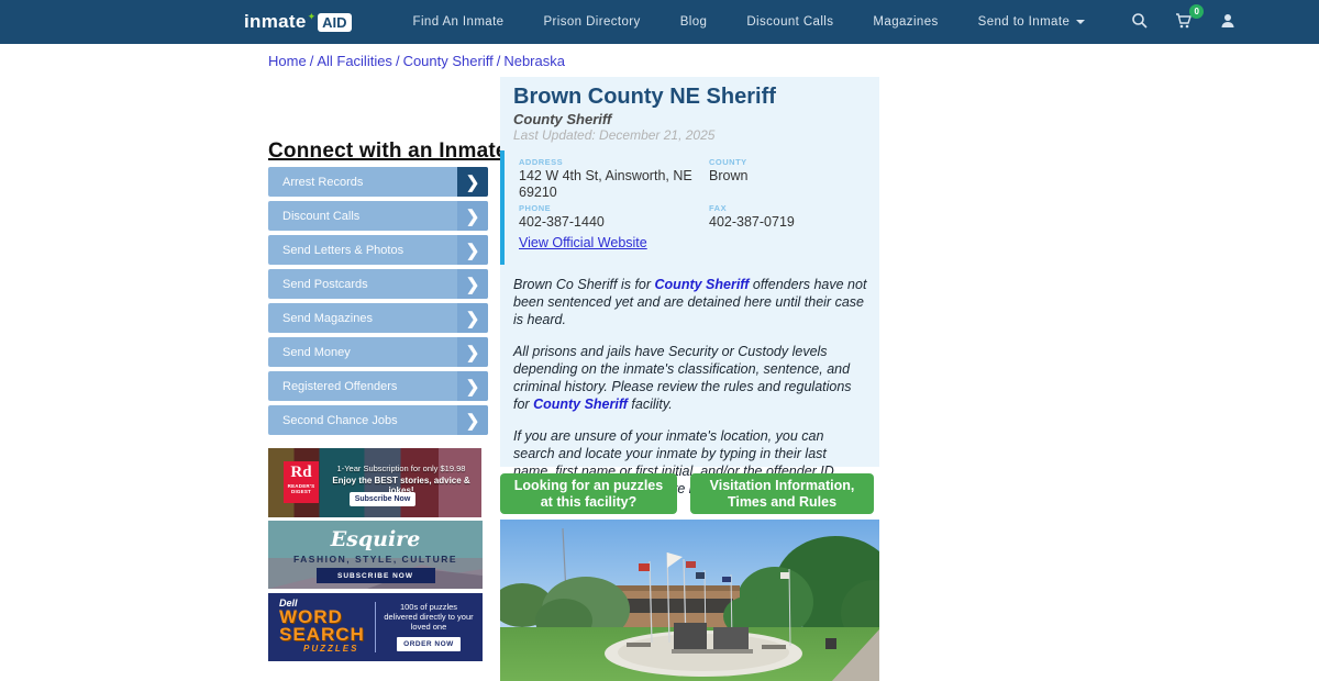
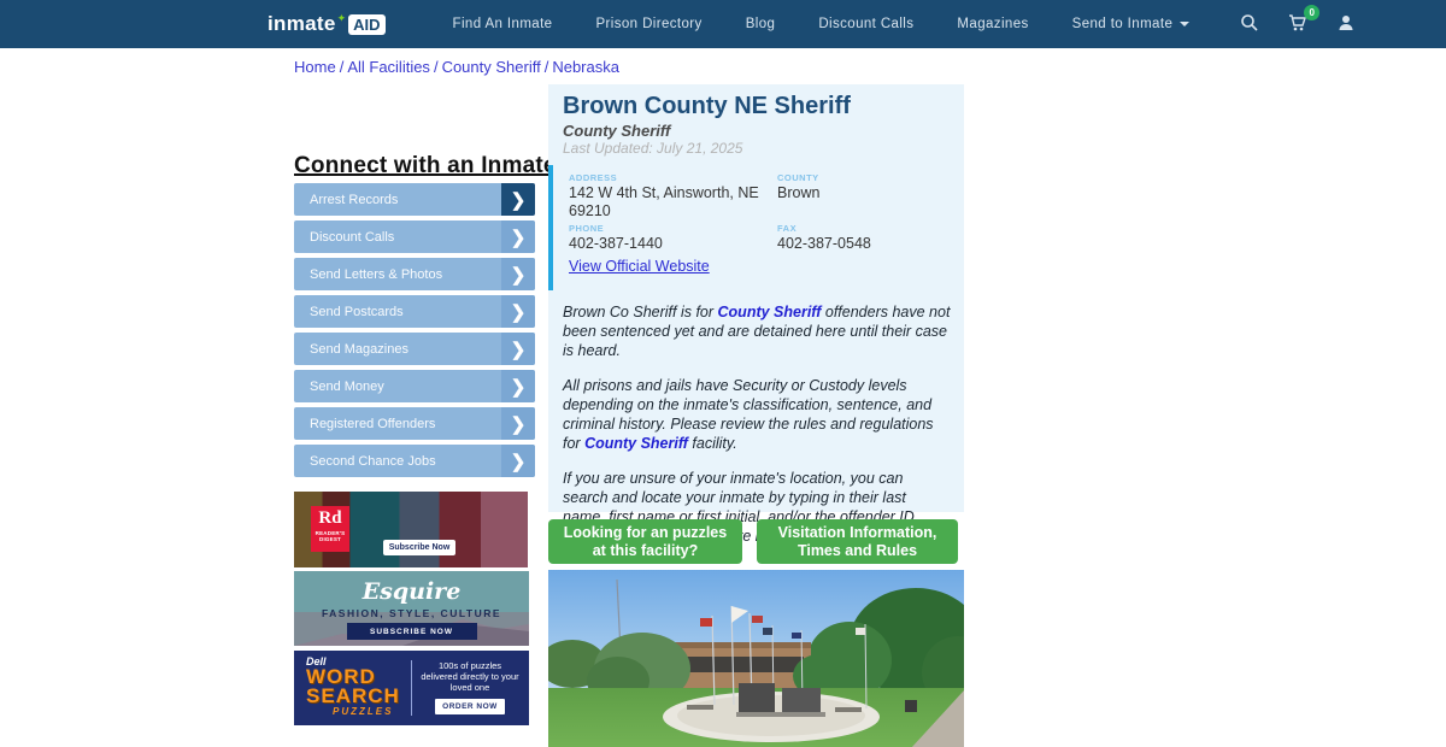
  inmate
  ✦
  AID
  Find An Inmate
  Prison Directory
  Blog
  Discount Calls
  Magazines
  Send to Inmate
  0
  Home / All Facilities / County Sheriff / Nebraska
  Connect with an Inmat
  Arrest Records
  ❯
  Discount Calls
  ❯
  Send Letters & Photos
  ❯
  Send Postcards
  ❯
  Send Magazines
  ❯
  Send Money
  ❯
  Registered Offenders
  ❯
  Second Chance Jobs
  ❯
  Rd
- 1-Year Subscription for only $19.98
- Enjoy the BEST stories, advice & jokes!
  Esquire
  FASHION, STYLE, CULTURE
  Dell
  WORD
  SEARCH
  PUZZLES
  100s of puzzles delivered directly to your loved one
  Brown County NE Sheriff
  County Sheriff
- Last Updated: December 21, 2025
+ Last Updated: July 21, 2025
  ADDRESS
  142 W 4th St, Ainsworth, NE 69210
  COUNTY
  Brown
  PHONE
  402-387-1440
  FAX
- 402-387-0719
+ 402-387-0548
  View Official Website
  Brown Co Sheriff is for County Sheriff offenders have not been sentenced yet and are detained here until their case is heard.
  All prisons and jails have Security or Custody levels depending on the inmate's classification, sentence, and criminal history. Please review the rules and regulations for County Sheriff facility.
  Looking for an puzzles at this facility?
  Visitation Information, Times and Rules
